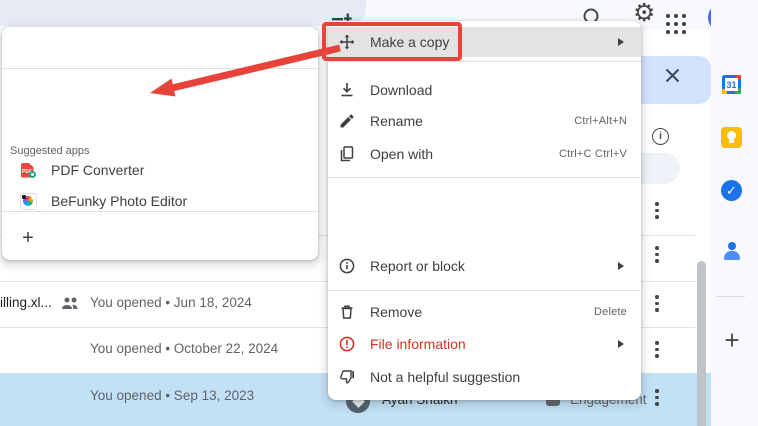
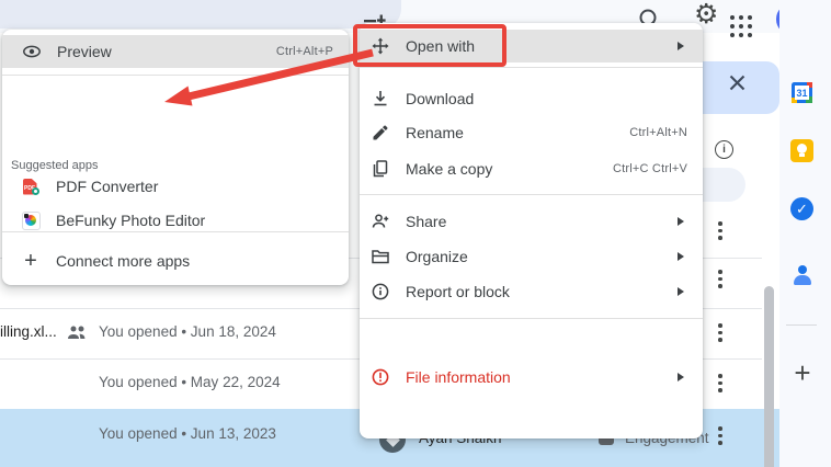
  ⚙
  i
  illing.xl...
  You opened • Jun 18, 2024
- You opened • October 22, 2024
+ You opened • May 22, 2024
- You opened • Sep 13, 2023
+ You opened • Jun 13, 2023
  31
  ✓
  +
+ Preview
+ Ctrl+Alt+P
  Suggested apps
  PDF Converter
  BeFunky Photo Editor
  +
+ Connect more apps
- Make a copy
+ Open with
  Download
  Rename
  Ctrl+Alt+N
- Open with
+ Make a copy
  Ctrl+C Ctrl+V
+ Share
+ Organize
  Report or block
- Remove
- Delete
  File information
- Not a helpful suggestion
